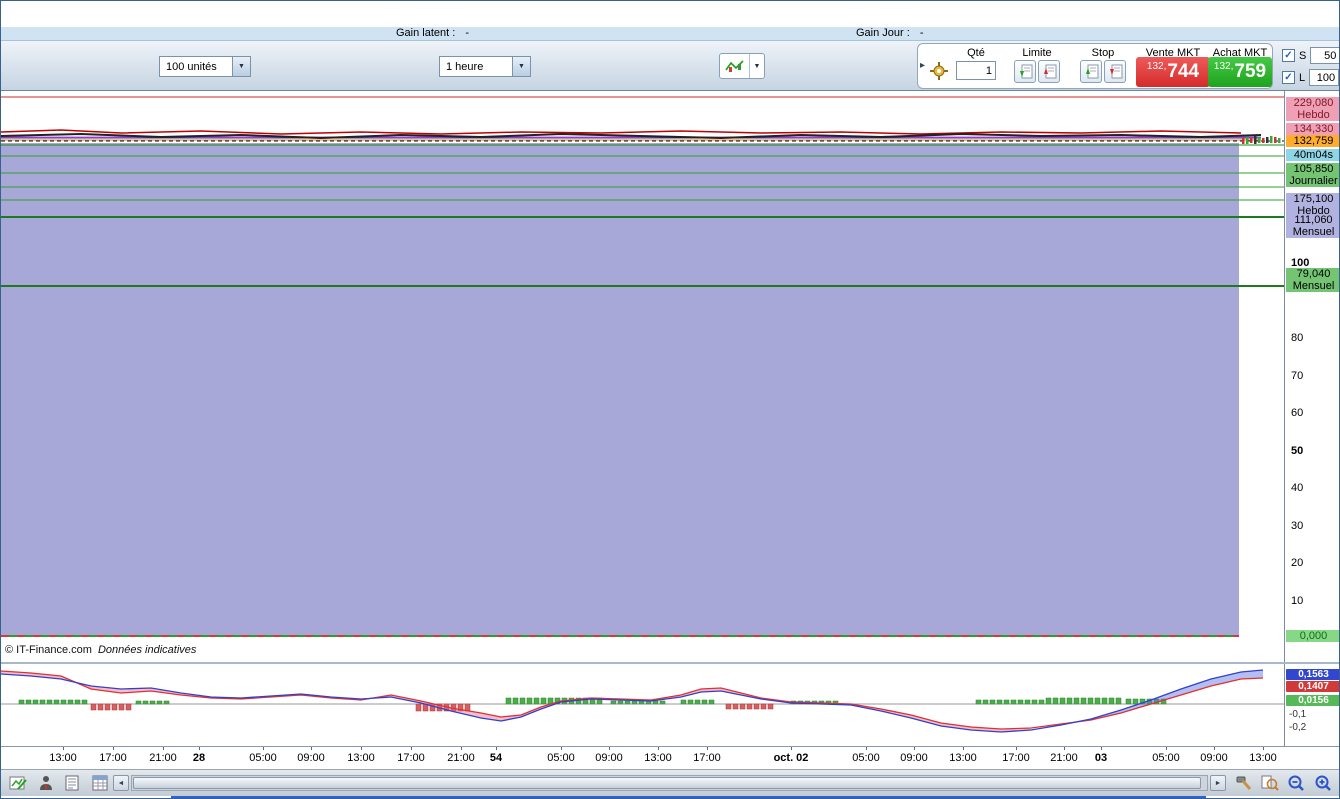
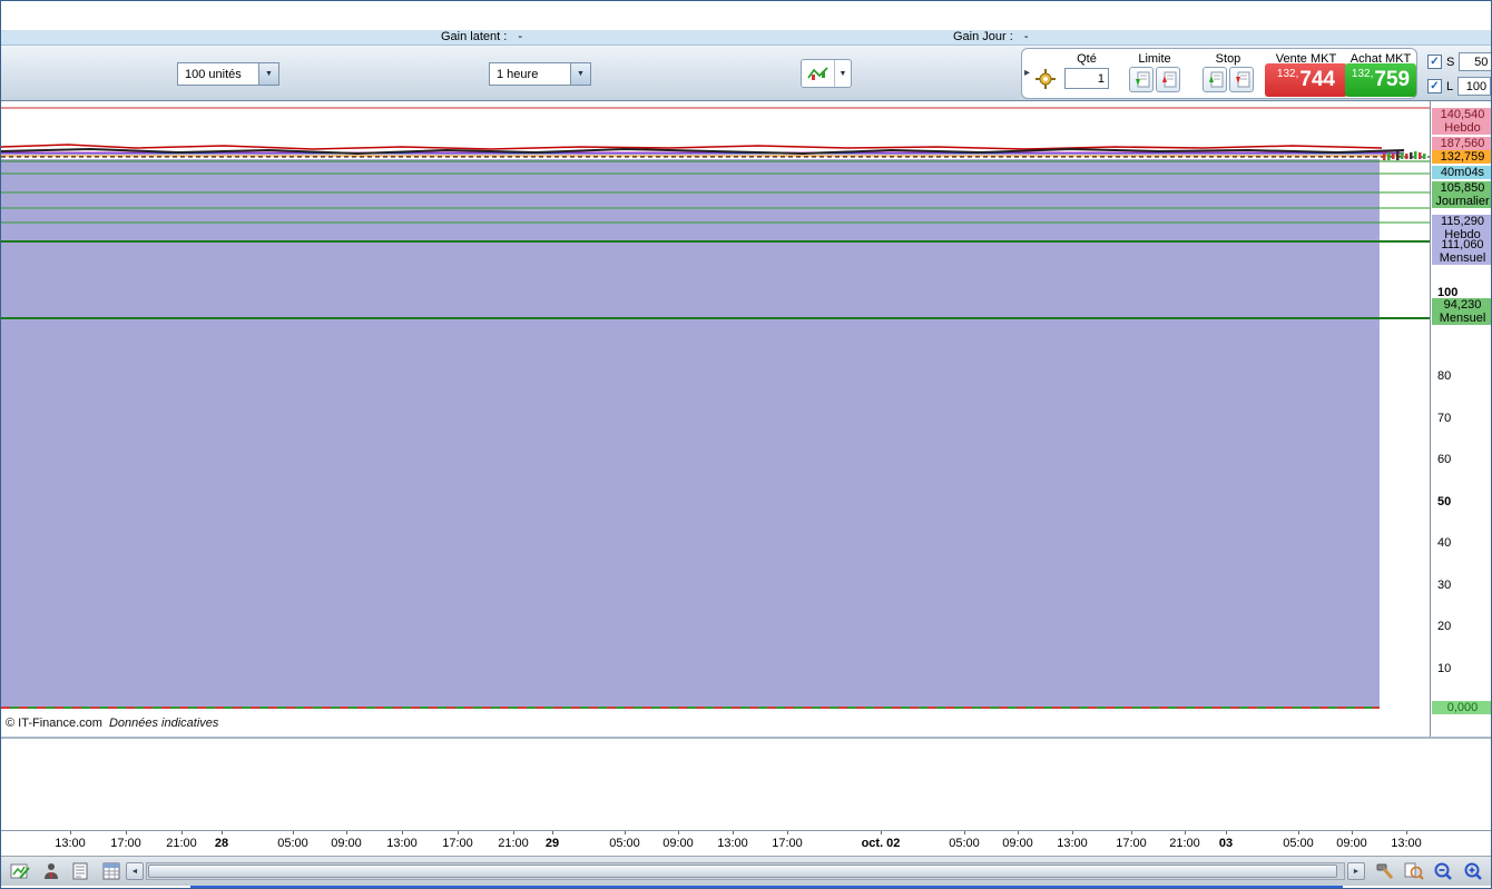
  Gain latent :
  -
  Gain Jour :
  -
  100 unités
  1 heure
  ▸
  Qté
  1
  Limite
  Stop
  Vente MKT
  132,
  744
  Achat MKT
  132,
  759
  ✓
  S
  50
  ✓
  L
  100
  © IT-Finance.com Données indicatives
- 229,080
+ 140,540
  Hebdo
- 134,330
+ 187,560
  132,759
  40m04s
  105,850
  Journalier
- 175,100
+ 115,290
  Hebdo
  111,060
  Mensuel
- 79,040
+ 94,230
  Mensuel
  0,000
  100
  80
  70
  60
  50
  40
  30
  20
  10
- 0,1563
- 0,1407
- 0,0156
- -0,1
- -0,2
  13:00
  17:00
  21:00
  28
  05:00
  09:00
  13:00
  17:00
  21:00
- 54
+ 29
  05:00
  09:00
  13:00
  17:00
  oct. 02
  05:00
  09:00
  13:00
  17:00
  21:00
  03
  05:00
  09:00
  13:00
